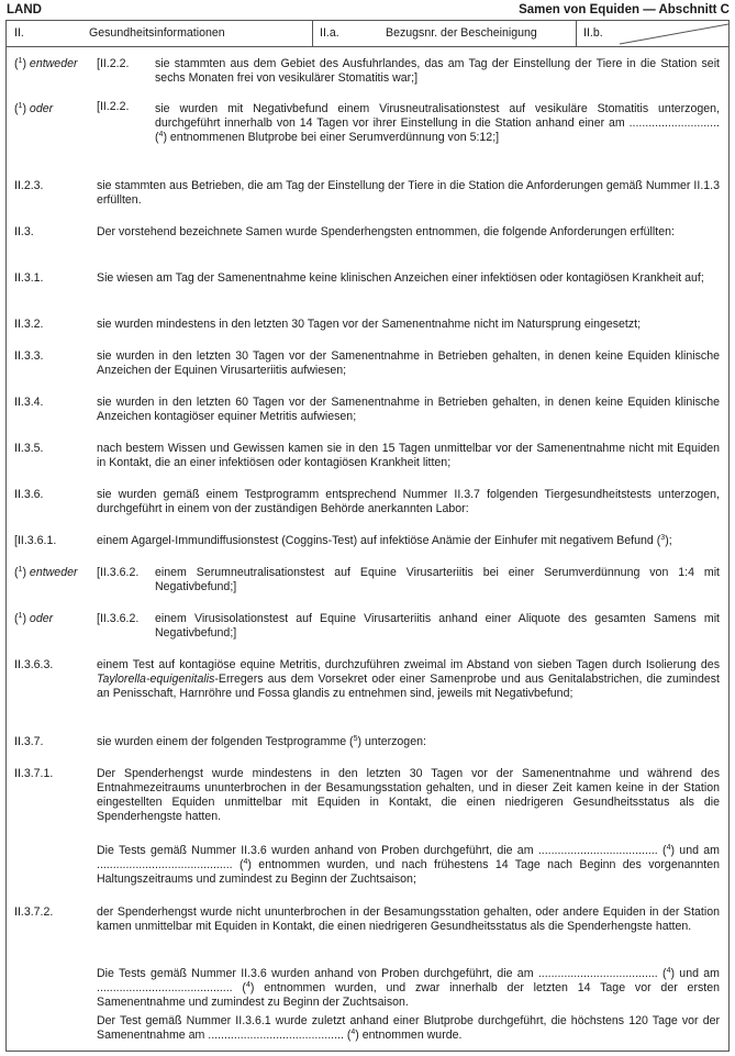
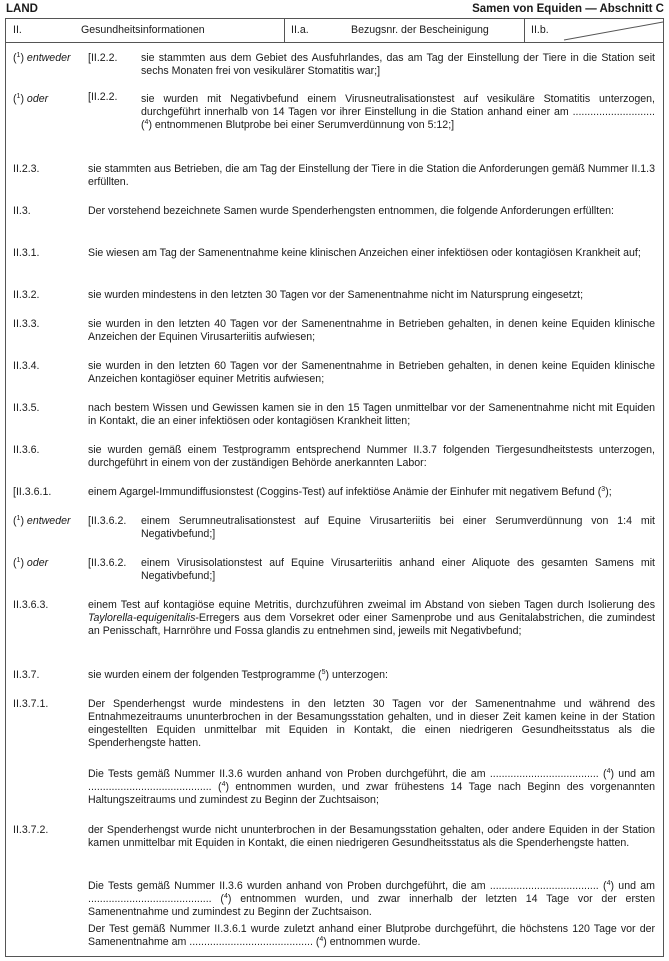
  LAND
  Samen von Equiden — Abschnitt C
  II.
  Gesundheitsinformationen
  II.a.
  Bezugsnr. der Bescheinigung
  II.b.
  ( ) entweder
  [II.2.2.
  sie stammten aus dem Gebiet des Ausfuhrlandes, das am Tag der Einstellung der Tiere in die Station seit sechs Monaten frei von vesikulärer Stomatitis war;]
  ( ) oder
  [II.2.2.
  sie wurden mit Negativbefund einem Virusneutralisationstest auf vesikuläre Stomatitis unterzogen, durchgeführt innerhalb von 14 Tagen vor ihrer Einstellung in die Station anhand einer am ............................ ( ) entnommenen Blutprobe bei einer Serumverdünnung von 5:12;]
  II.2.3.
  sie stammten aus Betrieben, die am Tag der Einstellung der Tiere in die Station die Anforderungen gemäß Nummer II.1.3 erfüllten.
  II.3.
  Der vorstehend bezeichnete Samen wurde Spenderhengsten entnommen, die folgende Anforderungen erfüll­ten:
  II.3.1.
  Sie wiesen am Tag der Samenentnahme keine klinischen Anzeichen einer infektiösen oder kontagiösen Krank­heit auf;
  II.3.2.
  sie wurden mindestens in den letzten 30 Tagen vor der Samenentnahme nicht im Natursprung eingesetzt;
  II.3.3.
- sie wurden in den letzten 30 Tagen vor der Samenentnahme in Betrieben gehalten, in denen keine Equiden klinische Anzeichen der Equinen Virusarteriitis aufwiesen;
+ sie wurden in den letzten 40 Tagen vor der Samenentnahme in Betrieben gehalten, in denen keine Equiden klinische Anzeichen der Equinen Virusarteriitis aufwiesen;
  II.3.4.
  sie wurden in den letzten 60 Tagen vor der Samenentnahme in Betrieben gehalten, in denen keine Equiden klinische Anzeichen kontagiöser equiner Metritis aufwiesen;
  II.3.5.
  nach bestem Wissen und Gewissen kamen sie in den 15 Tagen unmittelbar vor der Samenentnahme nicht mit Equiden in Kontakt, die an einer infektiösen oder kontagiösen Krankheit litten;
  II.3.6.
  sie wurden gemäß einem Testprogramm entsprechend Nummer II.3.7 folgenden Tiergesundheitstests unterzo­gen, durchgeführt in einem von der zuständigen Behörde anerkannten Labor:
  [II.3.6.1.
  einem Agargel-Immundiffusionstest (Coggins-Test) auf infektiöse Anämie der Einhufer mit negativem Befund ( );
  ( ) entweder
  [II.3.6.2.
  einem Serumneutralisationstest auf Equine Virusarteriitis bei einer Serumverdünnung von 1:4 mit Negativbefund;]
  ( ) oder
  [II.3.6.2.
  einem Virusisolationstest auf Equine Virusarteriitis anhand einer Aliquote des gesamten Samens mit Negativbefund;]
  II.3.6.3.
  einem Test auf kontagiöse equine Metritis, durchzuführen zweimal im Abstand von sieben Tagen durch Iso­lierung des Taylorella-equigenitalis-Erregers aus dem Vorsekret oder einer Samenprobe und aus Genitalabstri­chen, die zumindest an Penisschaft, Harnröhre und Fossa glandis zu entnehmen sind, jeweils mit Negativbe­fund;
  II.3.7.
  sie wurden einem der folgenden Testprogramme ( ) unterzogen:
  II.3.7.1.
  Der Spenderhengst wurde mindestens in den letzten 30 Tagen vor der Samenentnahme und während des Entnahmezeitraums ununterbrochen in der Besamungsstation gehalten, und in dieser Zeit kamen keine in der Station eingestellten Equiden unmittelbar mit Equiden in Kontakt, die einen niedrigeren Gesundheitsstatus als die Spenderhengste hatten.
- Die Tests gemäß Nummer II.3.6 wurden anhand von Proben durchgeführt, die am ..................................... ( ) und am .......................................... ( ) entnommen wurden, und nach frühestens 14 Tage nach Beginn des vorgenannten Haltungszeitraums und zumindest zu Beginn der Zuchtsaison;
+ Die Tests gemäß Nummer II.3.6 wurden anhand von Proben durchgeführt, die am ..................................... ( ) und am .......................................... ( ) entnommen wurden, und zwar frühestens 14 Tage nach Beginn des vorgenannten Haltungszeitraums und zumindest zu Beginn der Zuchtsaison;
  II.3.7.2.
  der Spenderhengst wurde nicht ununterbrochen in der Besamungsstation gehalten, oder andere Equiden in der Station kamen unmittelbar mit Equiden in Kontakt, die einen niedrigeren Gesundheitsstatus als die Spender­hengste hatten.
  Die Tests gemäß Nummer II.3.6 wurden anhand von Proben durchgeführt, die am ..................................... ( ) und am .......................................... ( ) entnommen wurden, und zwar innerhalb der letzten 14 Tage vor der ersten Samenentnahme und zumindest zu Beginn der Zuchtsaison.
  Der Test gemäß Nummer II.3.6.1 wurde zuletzt anhand einer Blutprobe durchgeführt, die höchstens 120 Tage vor der Samenentnahme am .......................................... ( ) entnommen wurde.
